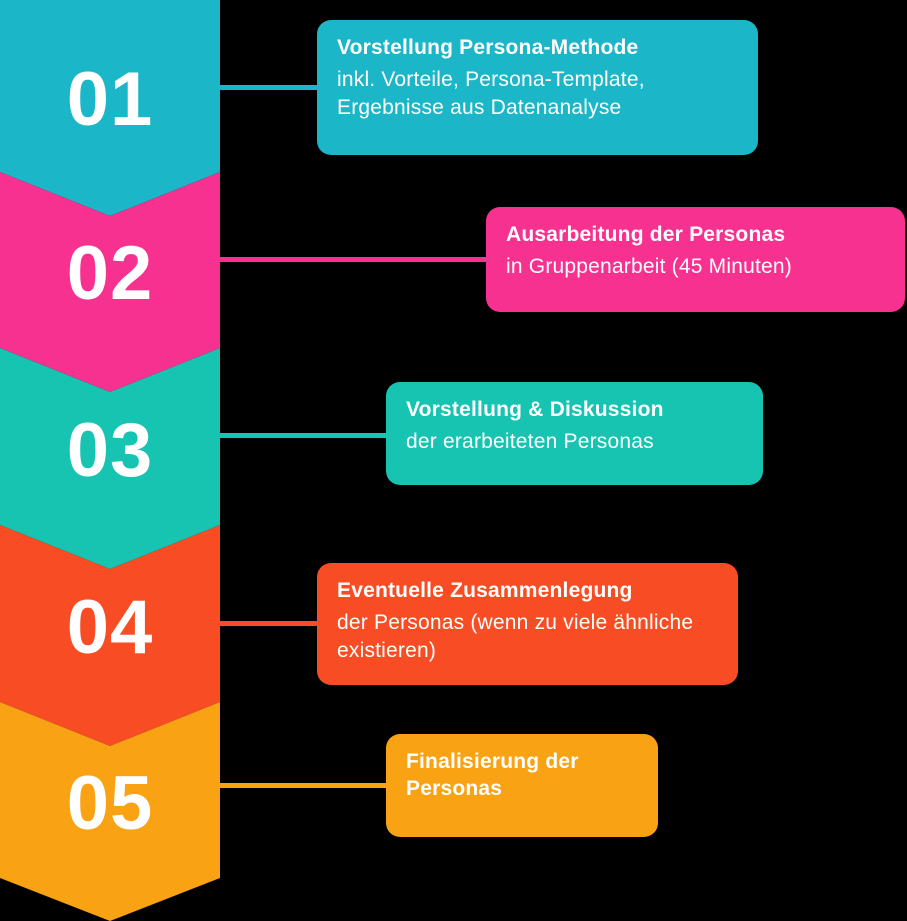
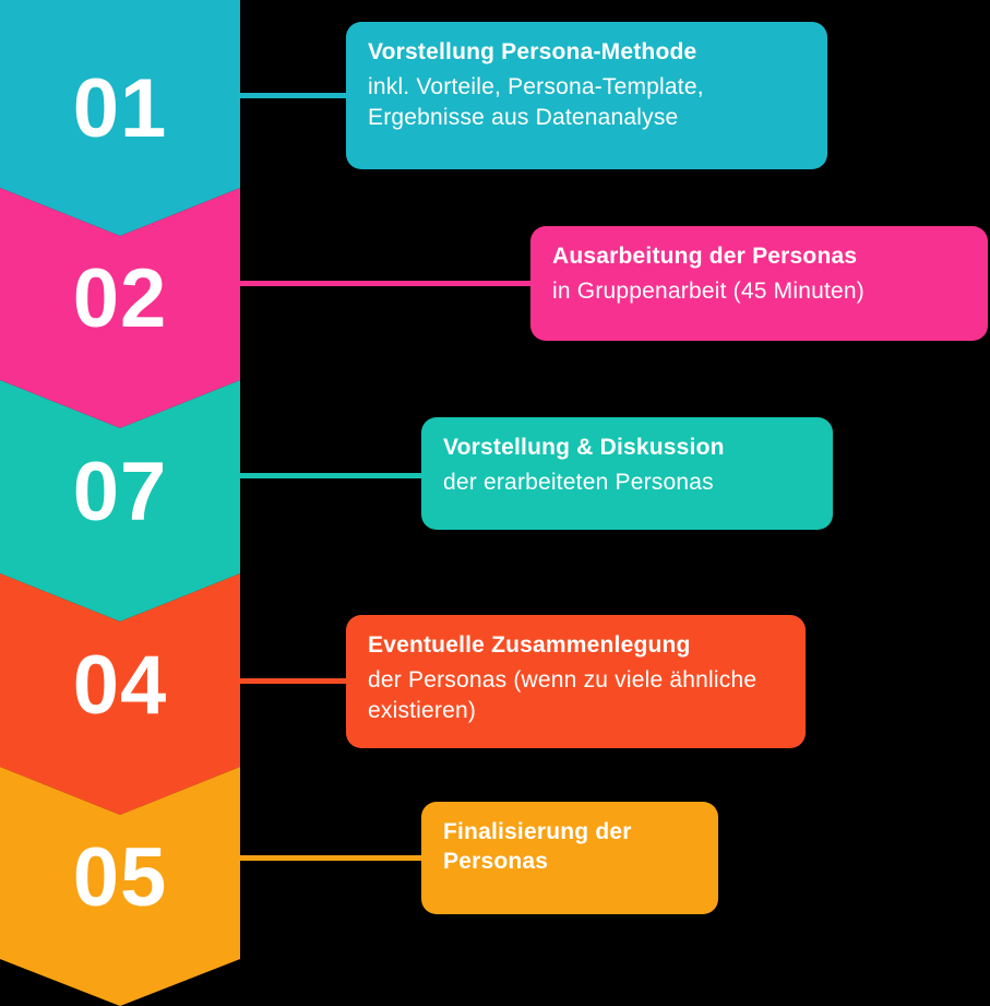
  01
  Vorstellung Persona-Methode
  inkl. Vorteile, Persona-Template, Ergebnisse aus Datenanalyse
  02
  Ausarbeitung der Personas
  in Gruppenarbeit (45 Minuten)
- 03
+ 07
  Vorstellung & Diskussion
  der erarbeiteten Personas
  04
  Eventuelle Zusammenlegung
  der Personas (wenn zu viele ähnliche existieren)
  05
  Finalisierung der Personas
